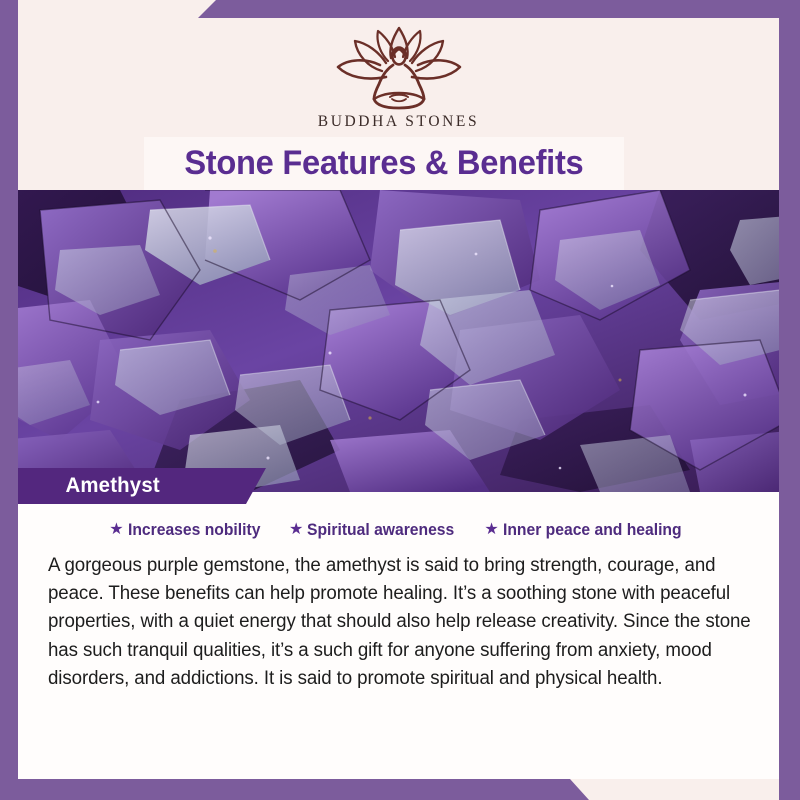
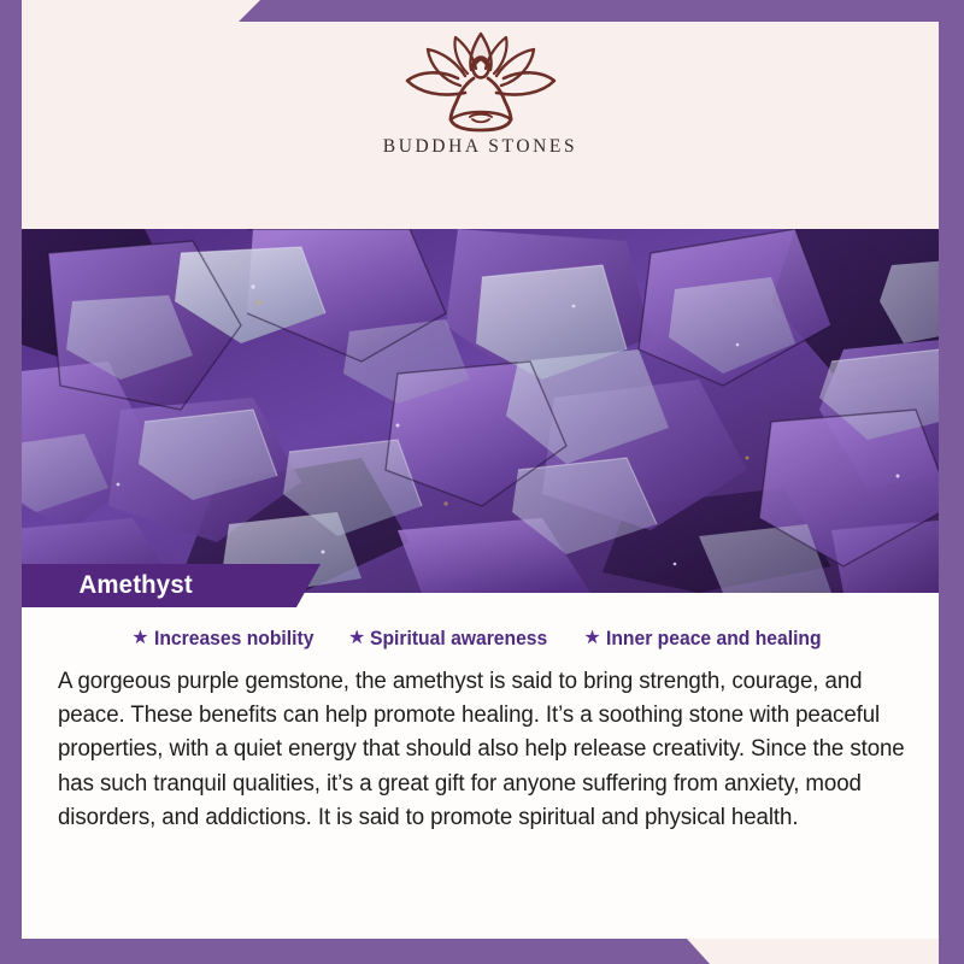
  BUDDHA STONES
  Amethyst
  ★
  Increases nobility
  ★
  Spiritual awareness
  ★
  Inner peace and healing
- A gorgeous purple gemstone, the amethyst is said to bring strength, courage, and peace. These benefits can help promote healing. It’s a soothing stone with peaceful properties, with a quiet energy that should also help release creativity. Since the stone has such tranquil qualities, it’s a such gift for anyone suffering from anxiety, mood disorders, and addictions. It is said to promote spiritual and physical health.
+ A gorgeous purple gemstone, the amethyst is said to bring strength, courage, and peace. These benefits can help promote healing. It’s a soothing stone with peaceful properties, with a quiet energy that should also help release creativity. Since the stone has such tranquil qualities, it’s a great gift for anyone suffering from anxiety, mood disorders, and addictions. It is said to promote spiritual and physical health.
- Stone Features & Benefits
